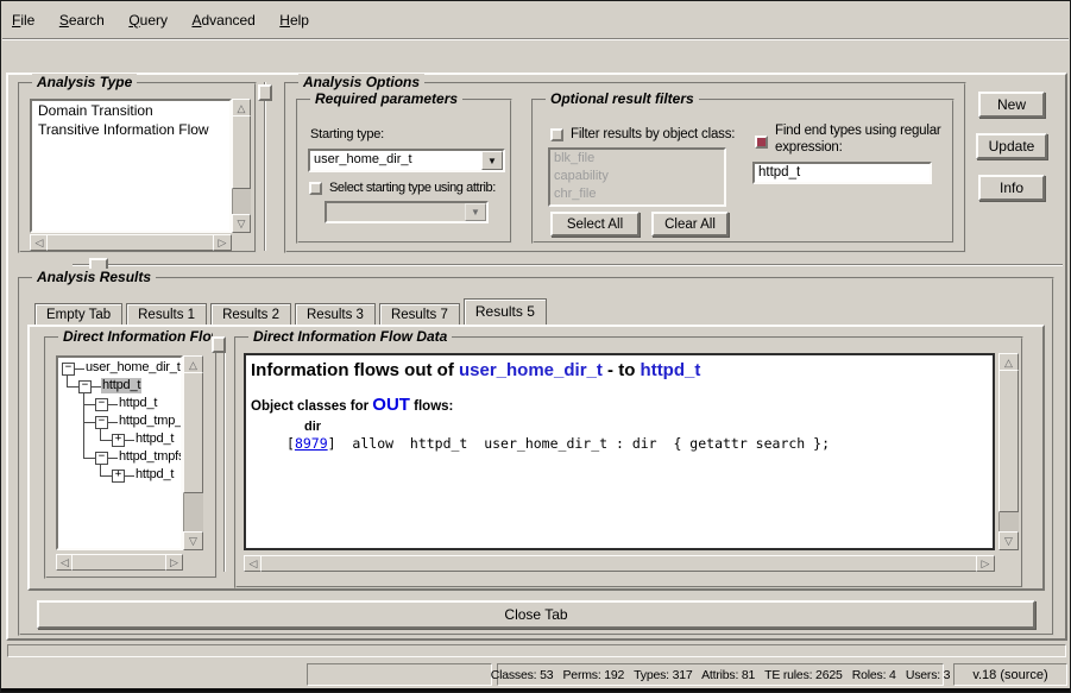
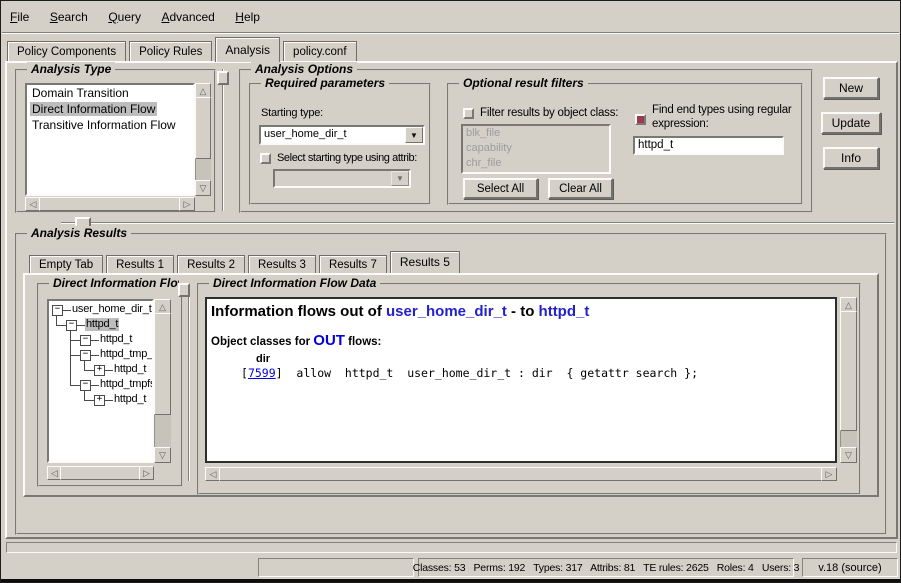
  File Search Query Advanced Help
+ Policy Components
+ Policy Rules
+ Analysis
+ policy.conf
  Analysis Type
  Domain Transition
+ Direct Information Flow
  Transitive Information Flow
  △
  ▽
  ◁
  ▷
  Analysis Options
  Required parameters
  Starting type:
  user_home_dir_t
  ▼
  Select starting type using attrib:
  ▼
  Optional result filters
  Filter results by object class:
  blk_file
  capability
  chr_file
  Select All
  Clear All
  Find end types using regular expression:
  httpd_t
  New
  Update
  Info
  Analysis Results
  Empty Tab
  Results 1
  Results 2
  Results 3
  Results 7
  Results 5
  Direct Information Flo
  −
  user_home_dir_t
  −
  httpd_t
  −
  httpd_t
  −
  httpd_tmp_
  +
  httpd_t
  −
  httpd_tmpf
  +
  httpd_t
  △
  ▽
  ◁
  ▷
  Direct Information Flow Data
  Information flows out of user_home_dir_t - to httpd_t
  Object classes for OUT flows:
  dir
- [8979] allow httpd_t user_home_dir_t : dir { getattr search };
+ [7599] allow httpd_t user_home_dir_t : dir { getattr search };
  △
  ▽
  ◁
  ▷
- Close Tab
  lasses: 53 Perms: 192 Types: 317 Attribs: 81 TE rules: 2625 Roles: 4 Users:
  v.18 (source)
